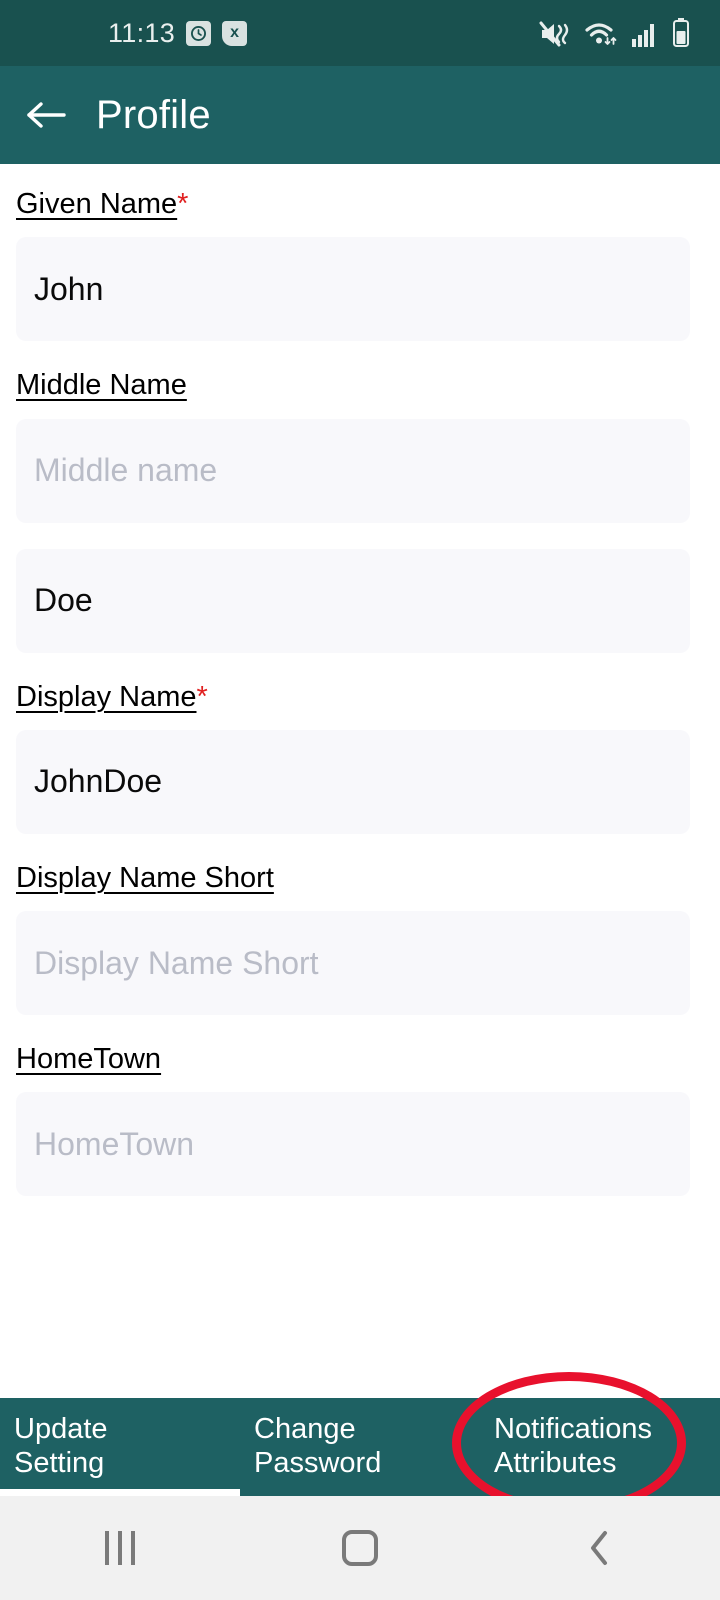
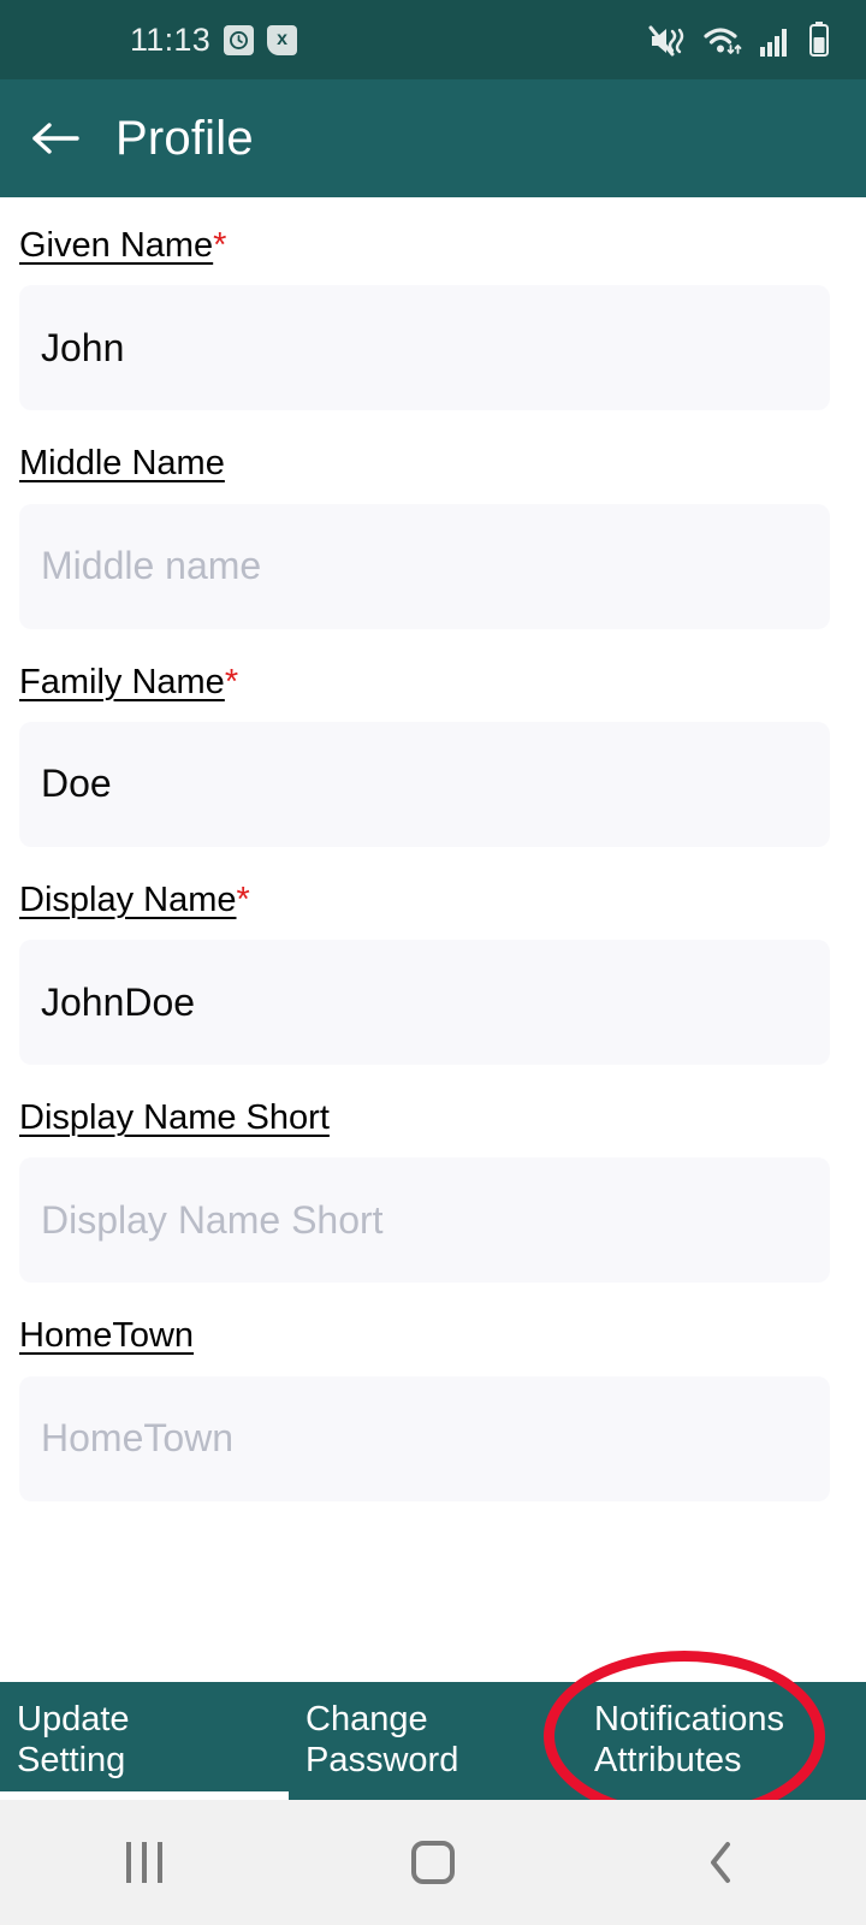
  11:13
  x
  Profile
  Given Name*
  John
  Middle Name
  Middle name
+ Family Name*
  Doe
  Display Name*
  JohnDoe
  Display Name Short
  Display Name Short
  HomeTown
  HomeTown
  Update
  Setting
  Change
  Password
  Notifications
  Attributes
